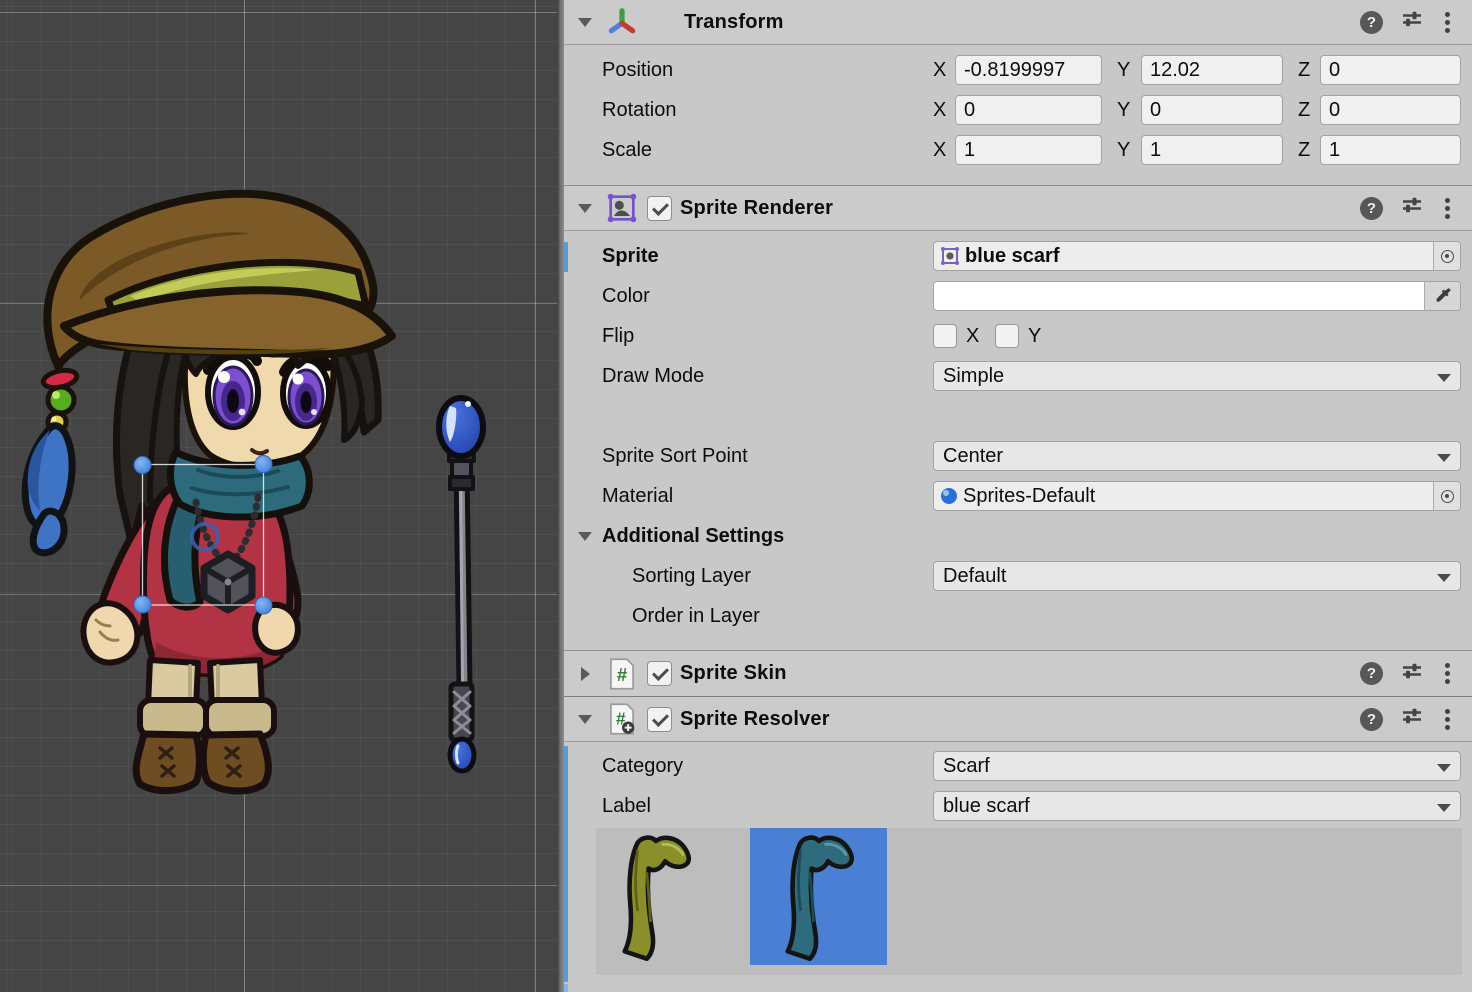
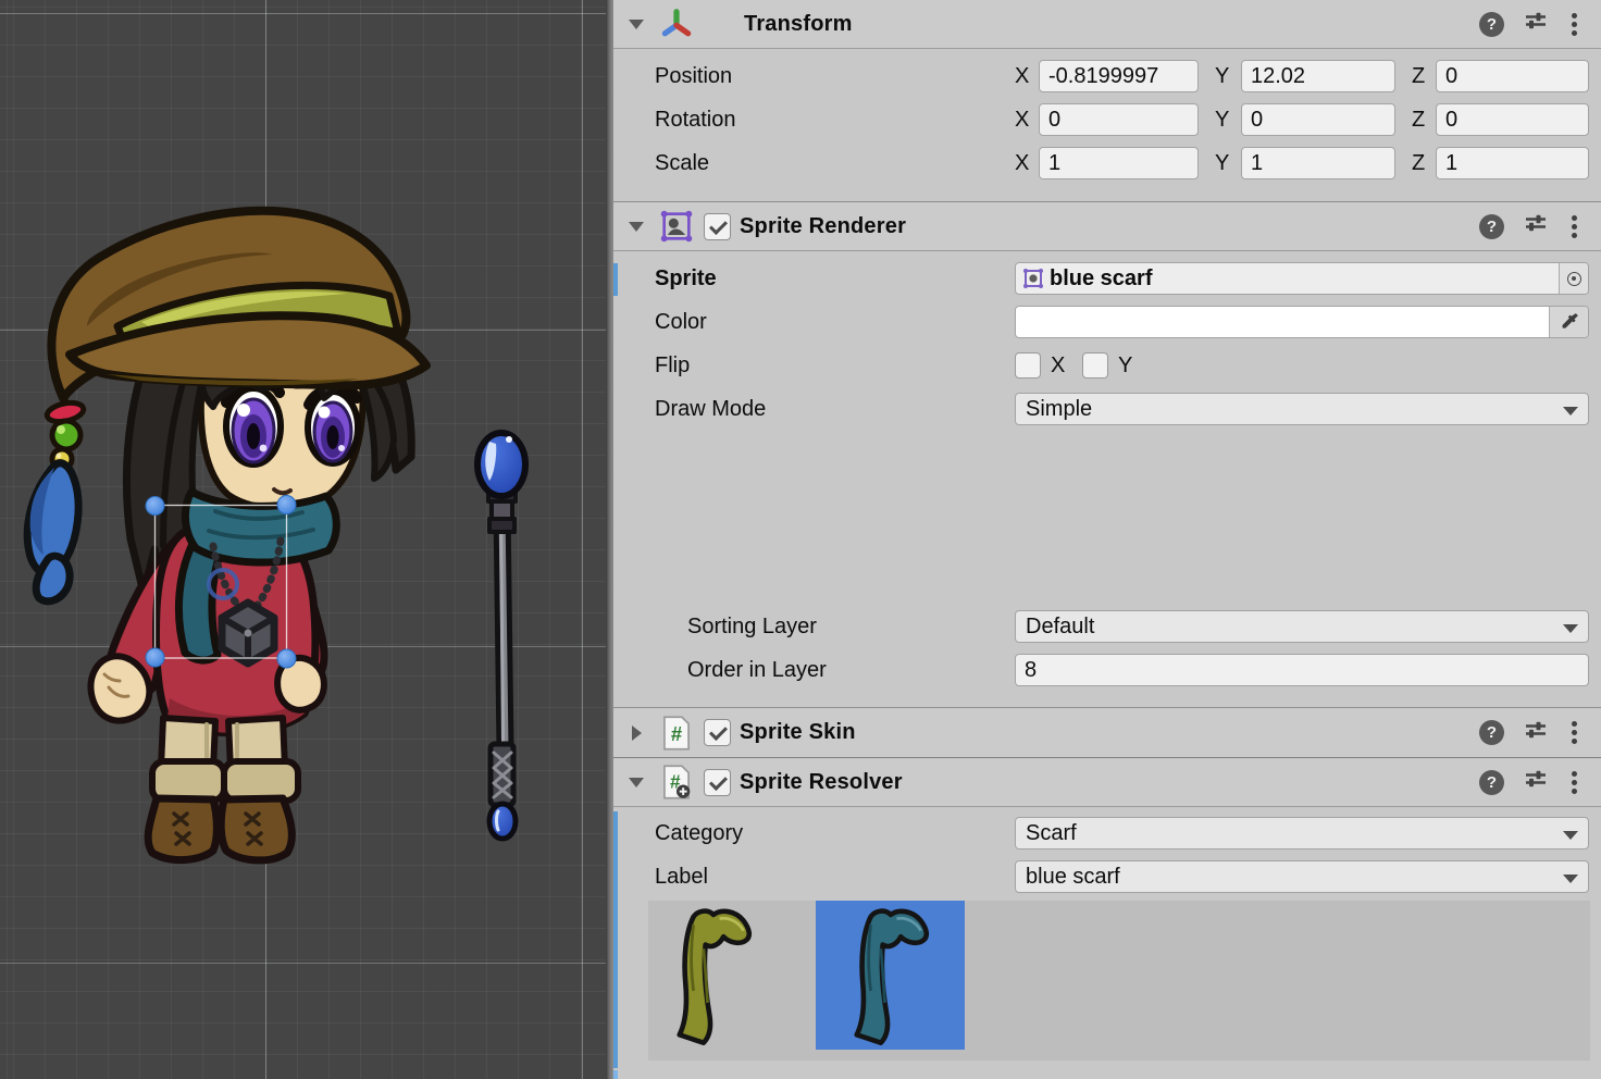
  Transform
  ?
  Position
  X
  -0.8199997
  Y
  12.02
  Z
  0
  Rotation
  X
  0
  Y
  0
  Z
  0
  Scale
  X
  1
  Y
  1
  Z
  1
  Sprite Renderer
  ?
  Sprite
  blue scarf
  Color
  Flip
  X
  Y
  Draw Mode
  Simple
- Sprite Sort Point
- Center
- Material
- Sprites-Default
- Additional Settings
  Sorting Layer
  Default
  Order in Layer
+ 8
  #
  Sprite Skin
  ?
  #
  Sprite Resolver
  ?
  Category
  Scarf
  Label
  blue scarf
